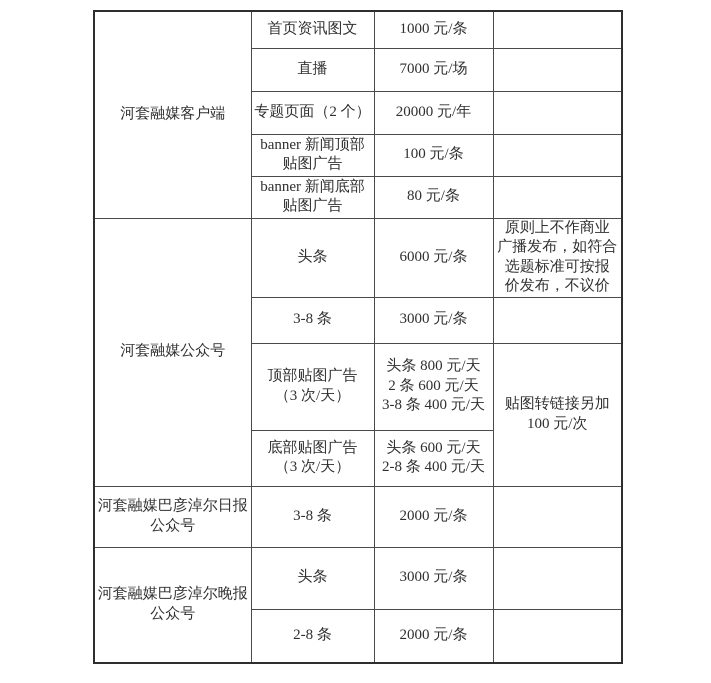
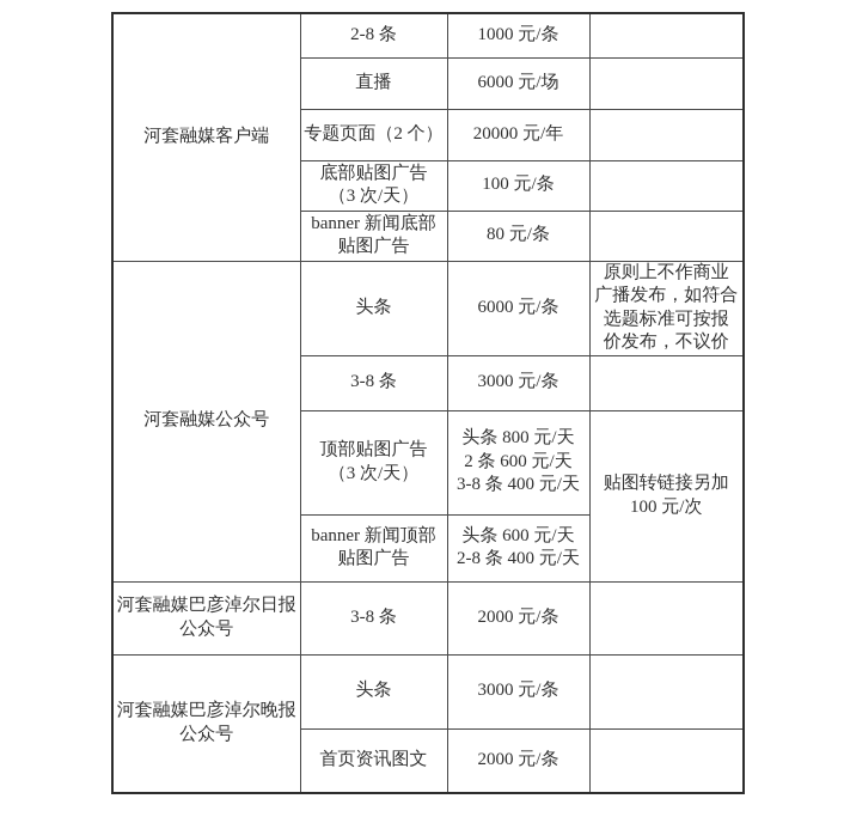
- 河套融媒客户端	首页资讯图文	1000 元/条
+ 河套融媒客户端	2-8 条	1000 元/条
- 直播	7000 元/场
+ 直播	6000 元/场
  专题页面（2 个）	20000 元/年
- banner 新闻顶部 贴图广告	100 元/条
+ 底部贴图广告 （3 次/天）	100 元/条
  banner 新闻底部 贴图广告	80 元/条
  河套融媒公众号	头条	6000 元/条	原则上不作商业 广播发布，如符合 选题标准可按报 价发布，不议价
  3-8 条	3000 元/条
  顶部贴图广告 （3 次/天）	头条 800 元/天 2 条 600 元/天 3-8 条 400 元/天	贴图转链接另加 100 元/次
- 底部贴图广告 （3 次/天）	头条 600 元/天 2-8 条 400 元/天
+ banner 新闻顶部 贴图广告	头条 600 元/天 2-8 条 400 元/天
  河套融媒巴彦淖尔日报 公众号	3-8 条	2000 元/条
  河套融媒巴彦淖尔晚报 公众号	头条	3000 元/条
- 2-8 条	2000 元/条
+ 首页资讯图文	2000 元/条
